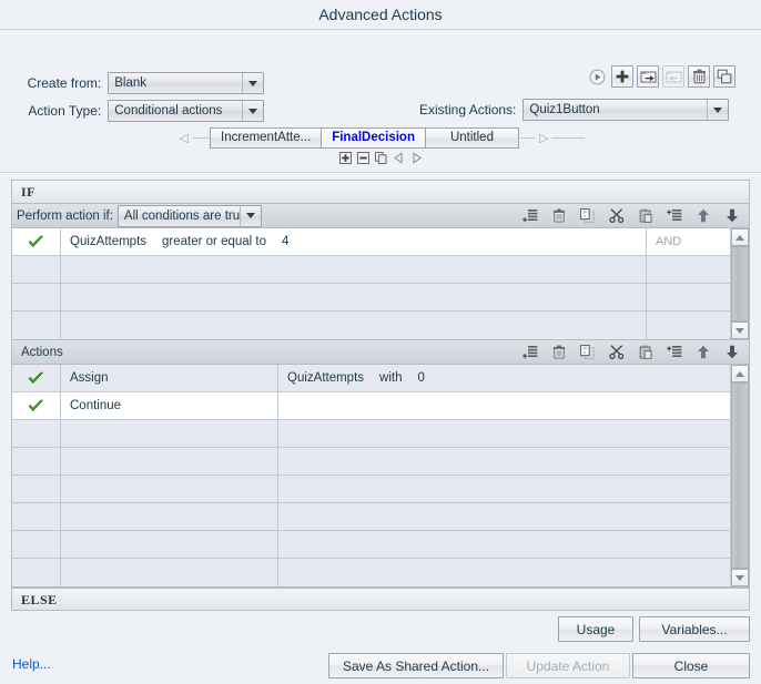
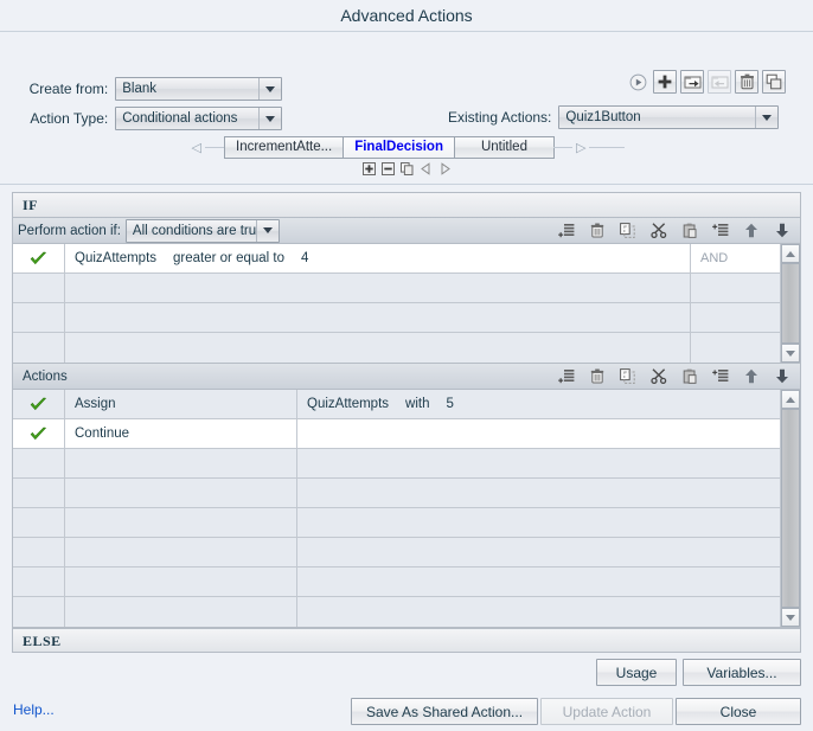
  Advanced Actions
  Create from:
  Blank
  Action Type:
  Conditional actions
  Existing Actions:
  Quiz1Button
  ◁
  IncrementAtte...
  FinalDecision
  Untitled
  ▷
  IF
  Perform action if:
  All conditions are tru
  QuizAttempts
  greater or equal to
  4
  AND
  Actions
  Assign
  QuizAttempts
  with
- 0
+ 5
  Continue
  ELSE
  Usage
  Variables...
  Help...
  Save As Shared Action...
  Update Action
  Close
